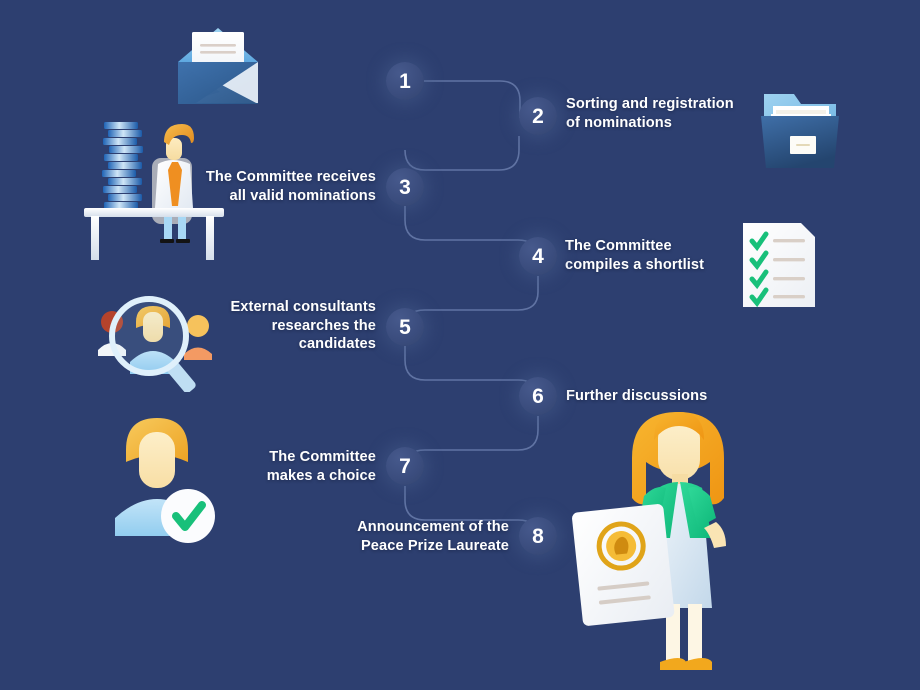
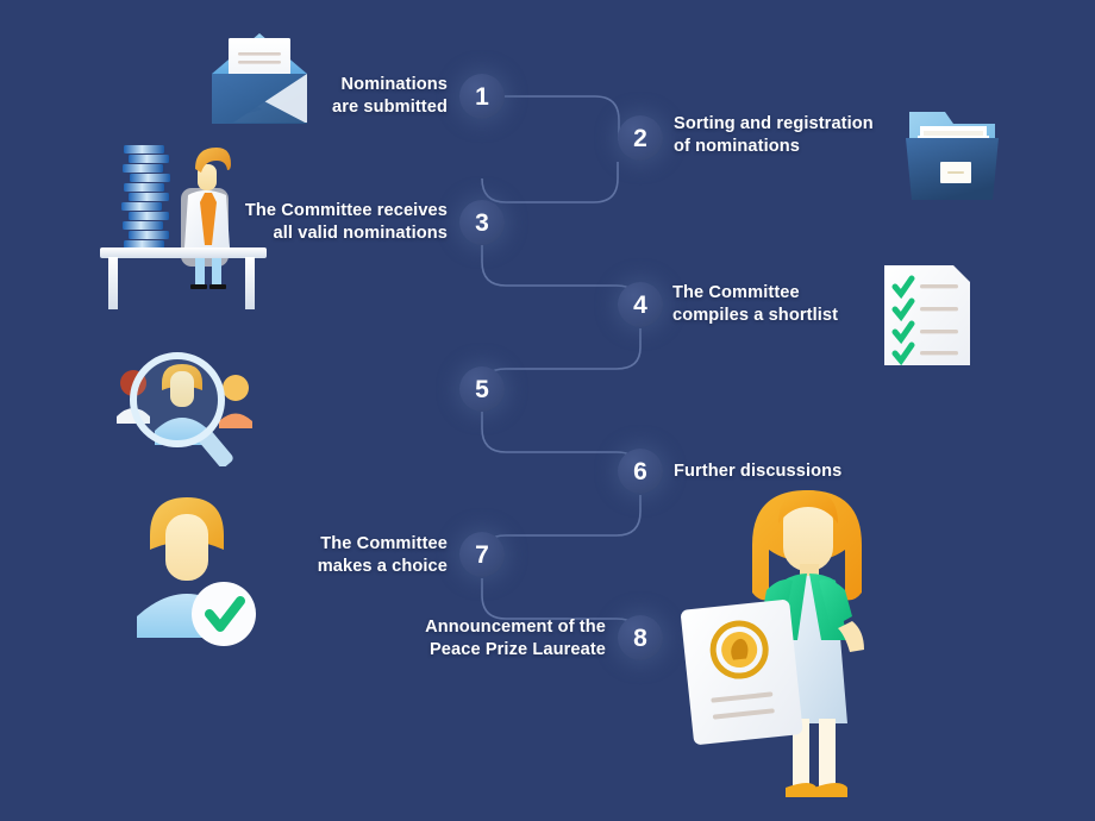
  1
  2
  3
  4
  5
  6
  7
  8
+ Nominations
+ are submitted
  Sorting and registration
  of nominations
  The Committee receives
  all valid nominations
  The Committee
  compiles a shortlist
- External consultants
- researches the
- candidates
  Further discussions
  The Committee
  makes a choice
  Announcement of the
  Peace Prize Laureate
